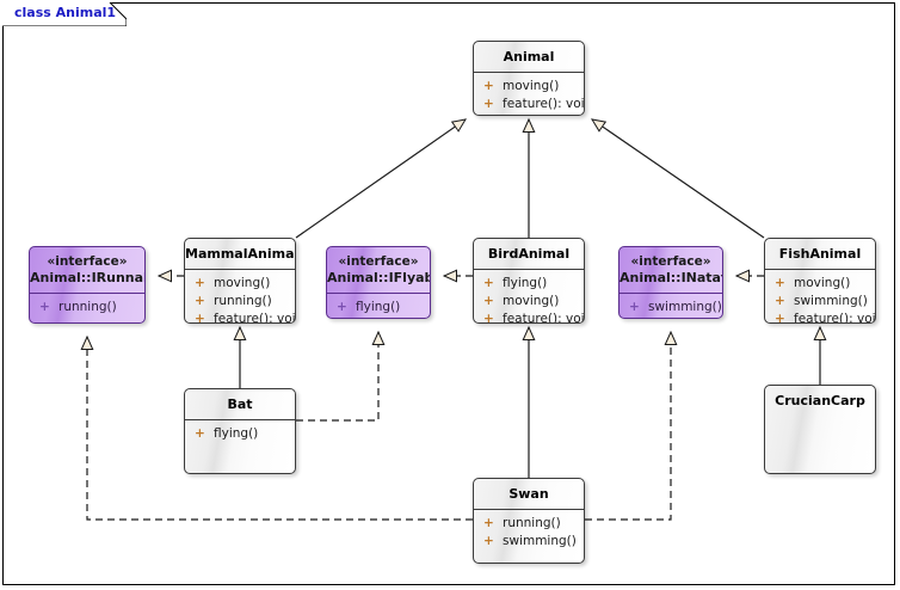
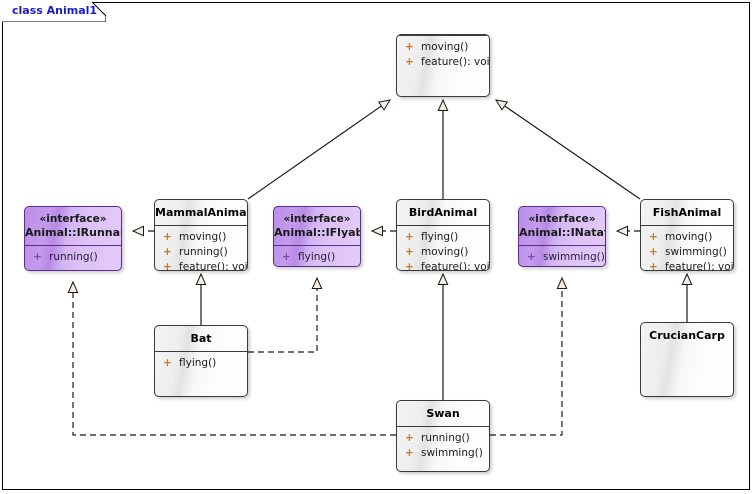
  class Animal1
- Animal
  + moving()
  + feature(): voi
  «interface»
  Animal::IRunna
  + running()
  MammalAnima
  + moving()
  + running()
  + feature(): voi
  «interface»
  Animal::IFlyab
  + flying()
  BirdAnimal
  + flying()
  + moving()
  + feature(): voi
  «interface»
  Animal::INata
  + swimming()
  FishAnimal
  + moving()
  + swimming()
  + feature(): voi
  Bat
  + flying()
  Swan
  + running()
  + swimming()
  CrucianCarp
